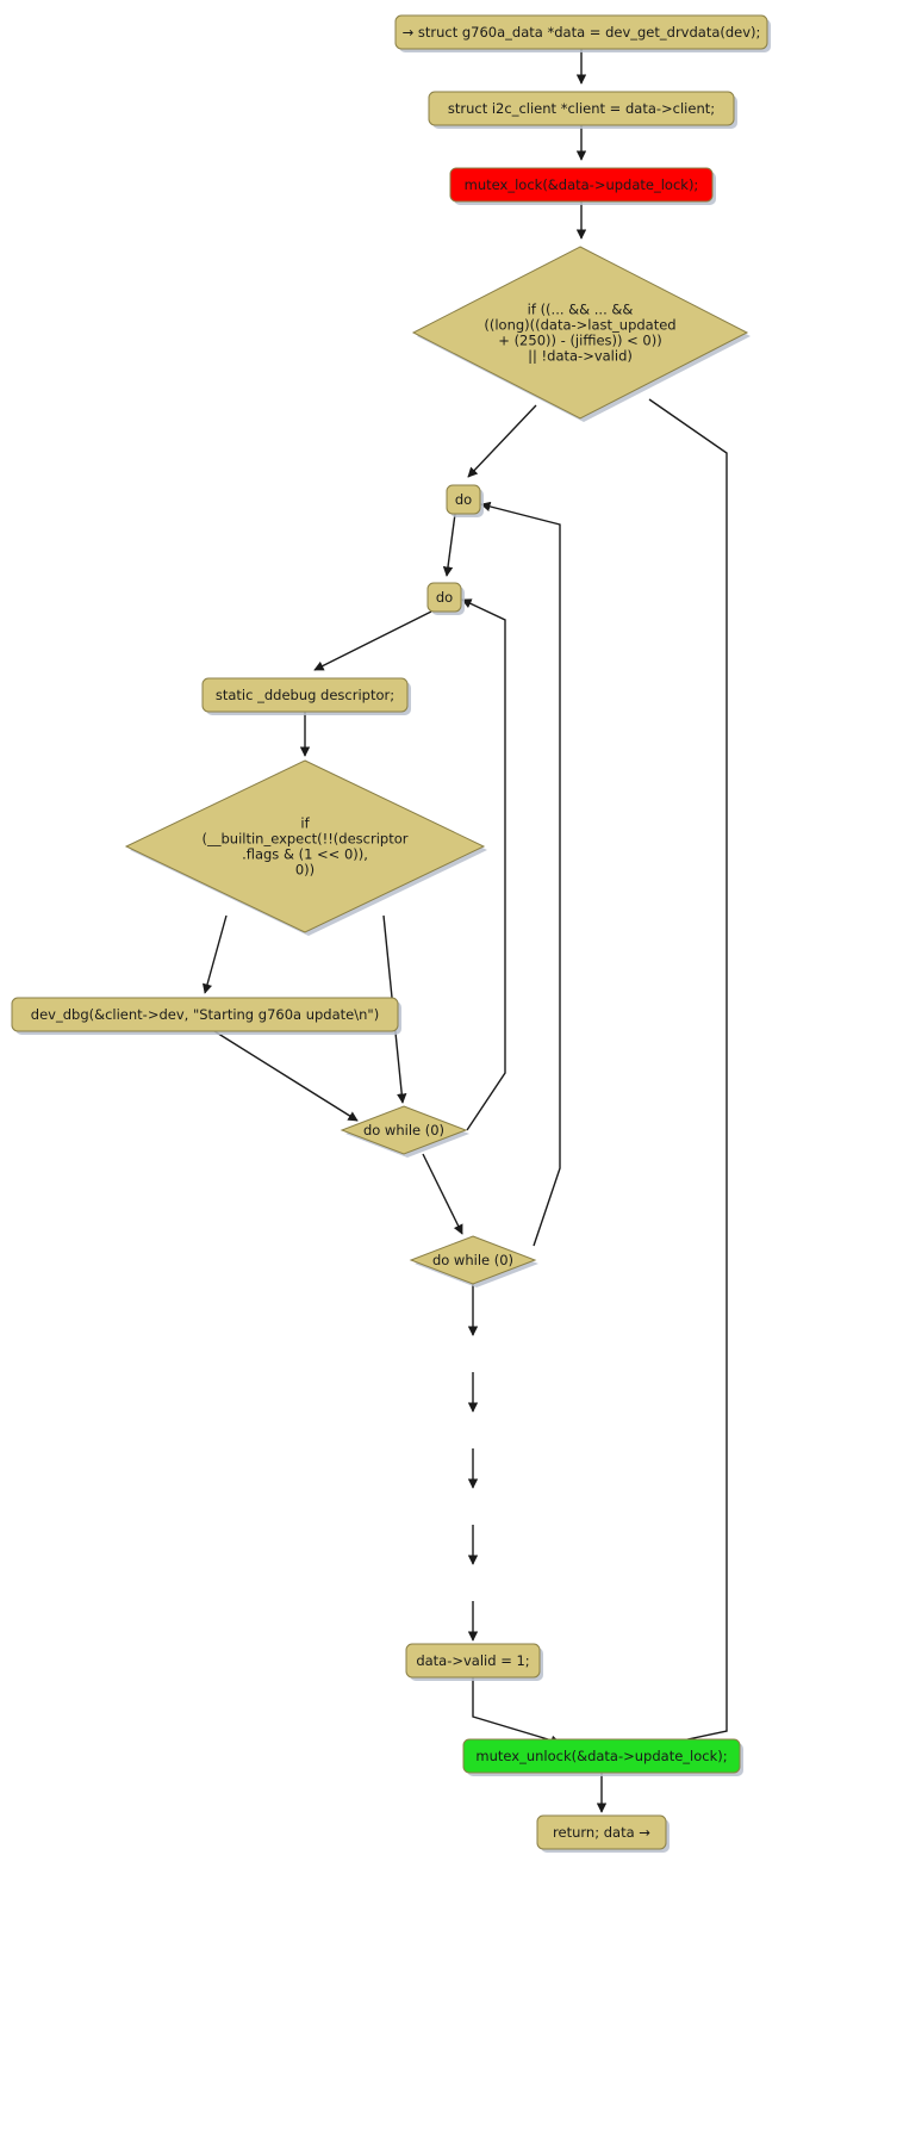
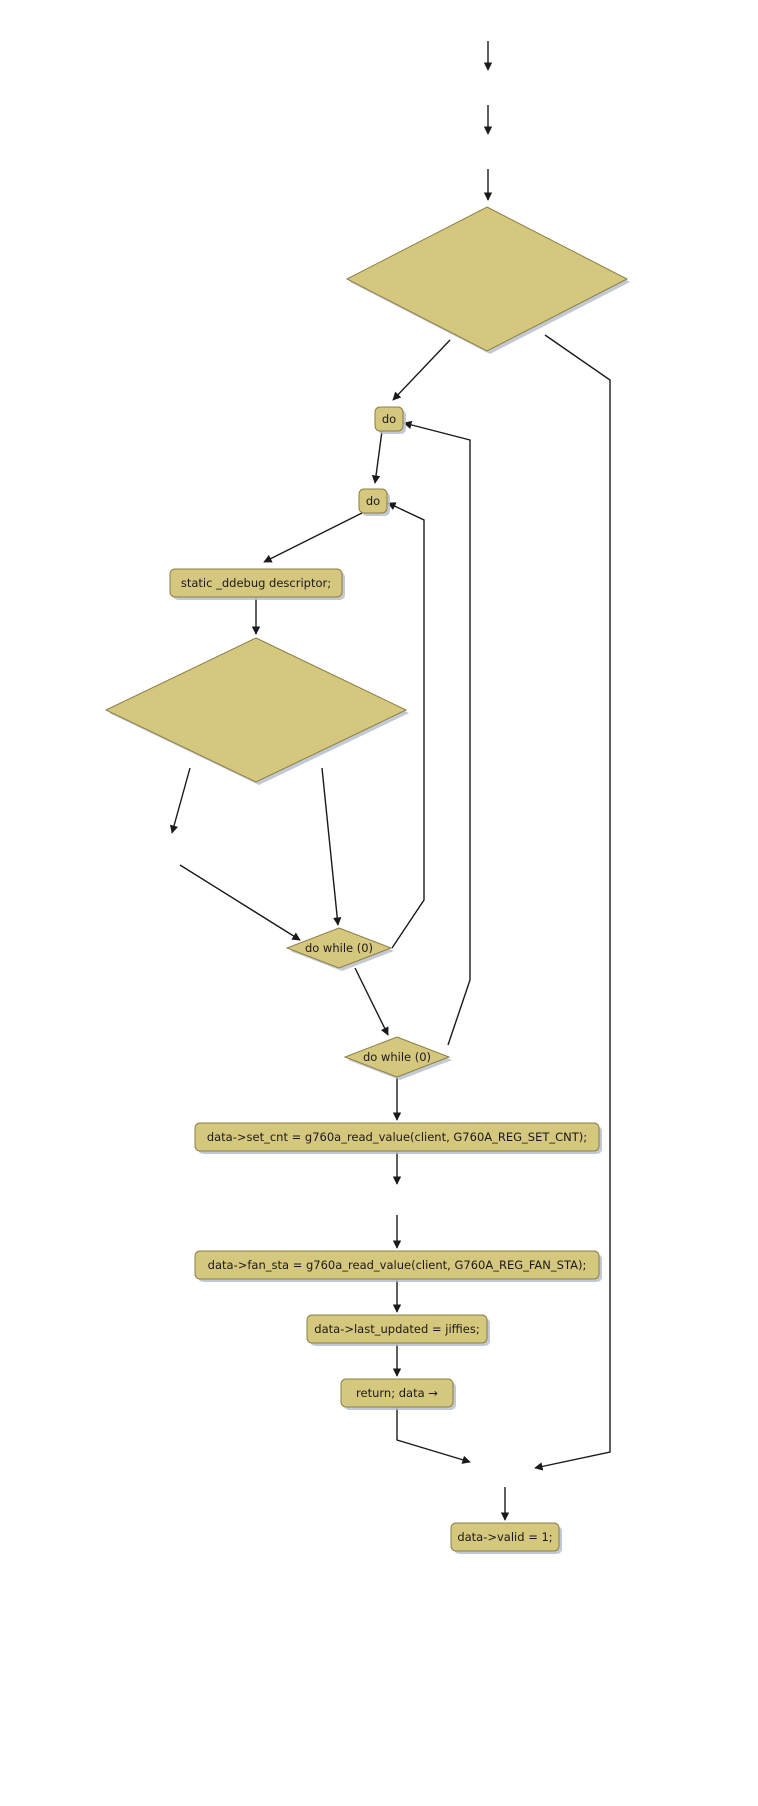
- → struct g760a_data *data = dev_get_drvdata(dev);
- struct i2c_client *client = data->client;
- mutex_lock(&data->update_lock);
- if ((... && ... && ((long)((data->last_updated + (250)) - (jiffies)) < 0)) || !data->valid)
  do
  do
  static _ddebug descriptor;
- if (__builtin_expect(!!(descriptor .flags & (1 << 0)), 0))
- dev_dbg(&client->dev, "Starting g760a update\n")
  do while (0)
  do while (0)
+ data->set_cnt = g760a_read_value(client, G760A_REG_SET_CNT);
+ data->fan_sta = g760a_read_value(client, G760A_REG_FAN_STA);
+ data->last_updated = jiffies;
- data->valid = 1;
+ return; data →
- mutex_unlock(&data->update_lock);
- return; data →
+ data->valid = 1;
